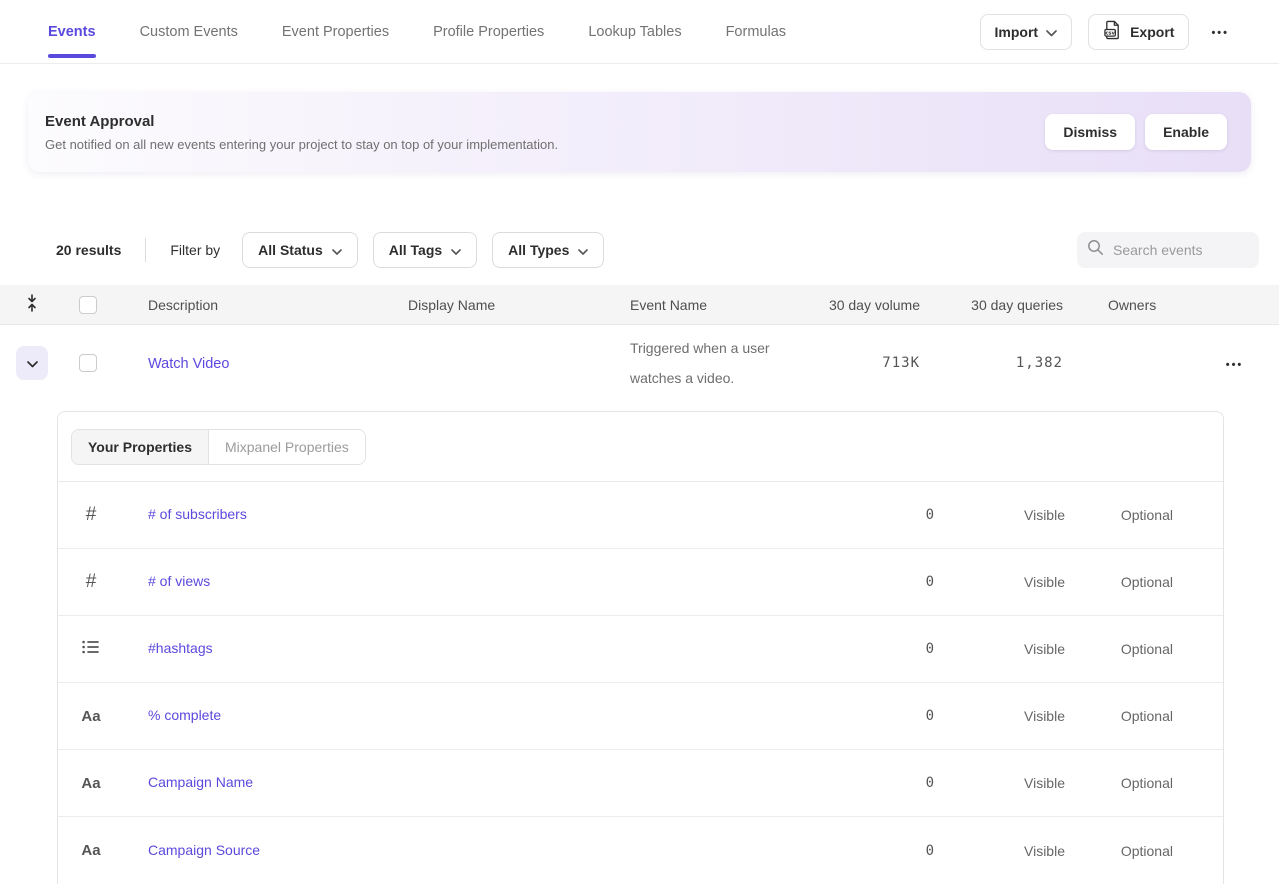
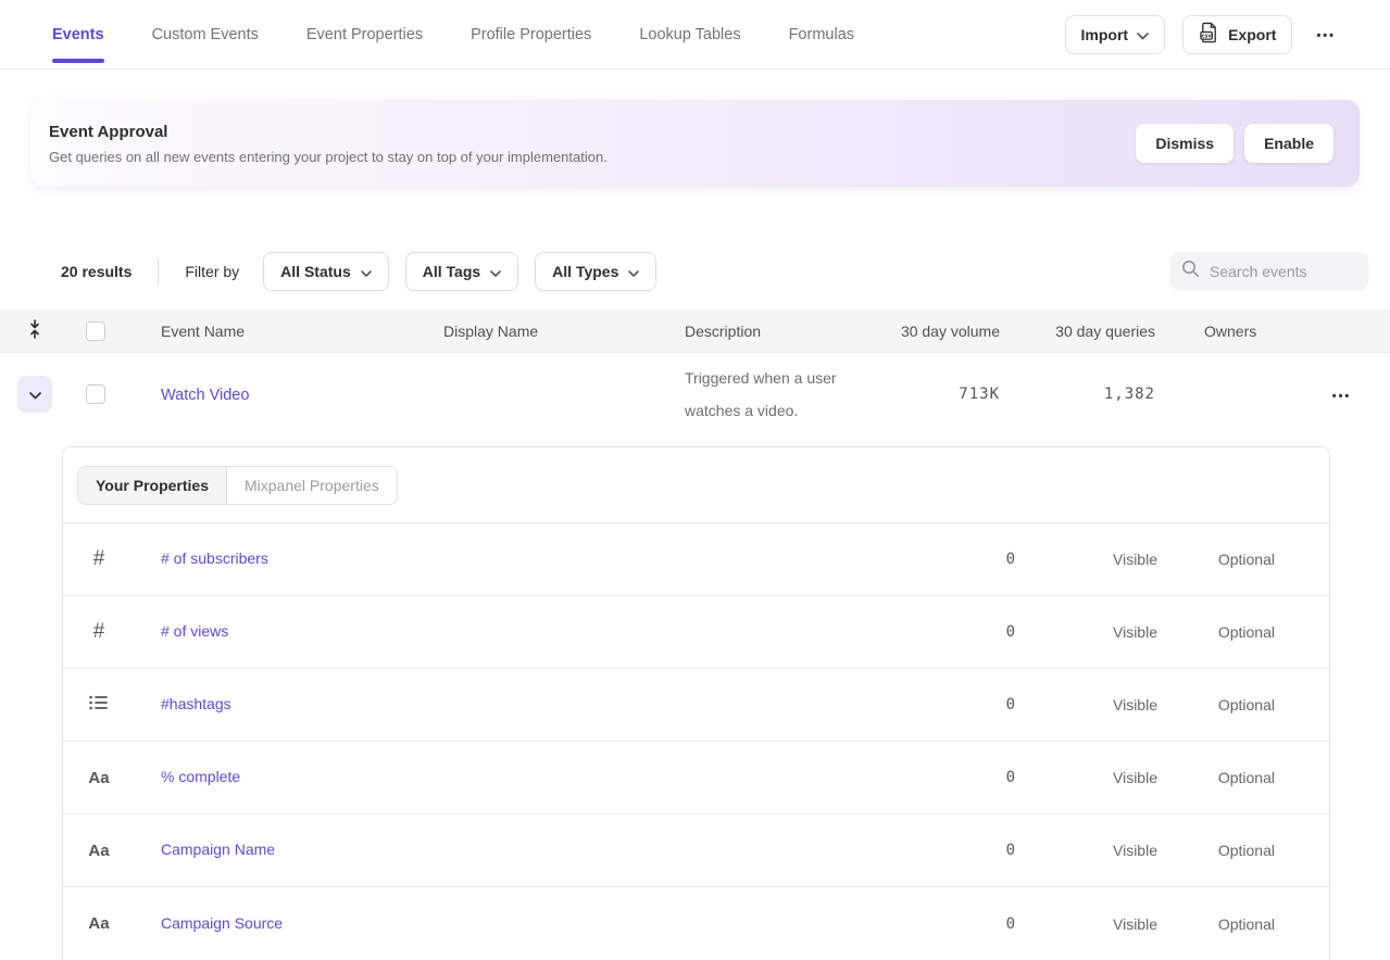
  Events
  Custom Events
  Event Properties
  Profile Properties
  Lookup Tables
  Formulas
  Import
  Export
  •••
  Event Approval
- Get notified on all new events entering your project to stay on top of your implementation.
+ Get queries on all new events entering your project to stay on top of your implementation.
  Dismiss
  Enable
  20 results
  Filter by
  All Status
  All Tags
  All Types
  Search events
- Description
+ Event Name
  Display Name
- Event Name
+ Description
  30 day volume
  30 day queries
  Owners
  Watch Video
  Triggered when a user watches a video.
  713K
  1,382
  •••
  Your Properties
  Mixpanel Properties
  #
  # of subscribers
  0
  Visible
  Optional
  #
  # of views
  0
  Visible
  Optional
  #hashtags
  0
  Visible
  Optional
  Aa
  % complete
  0
  Visible
  Optional
  Aa
  Campaign Name
  0
  Visible
  Optional
  Aa
  Campaign Source
  0
  Visible
  Optional
